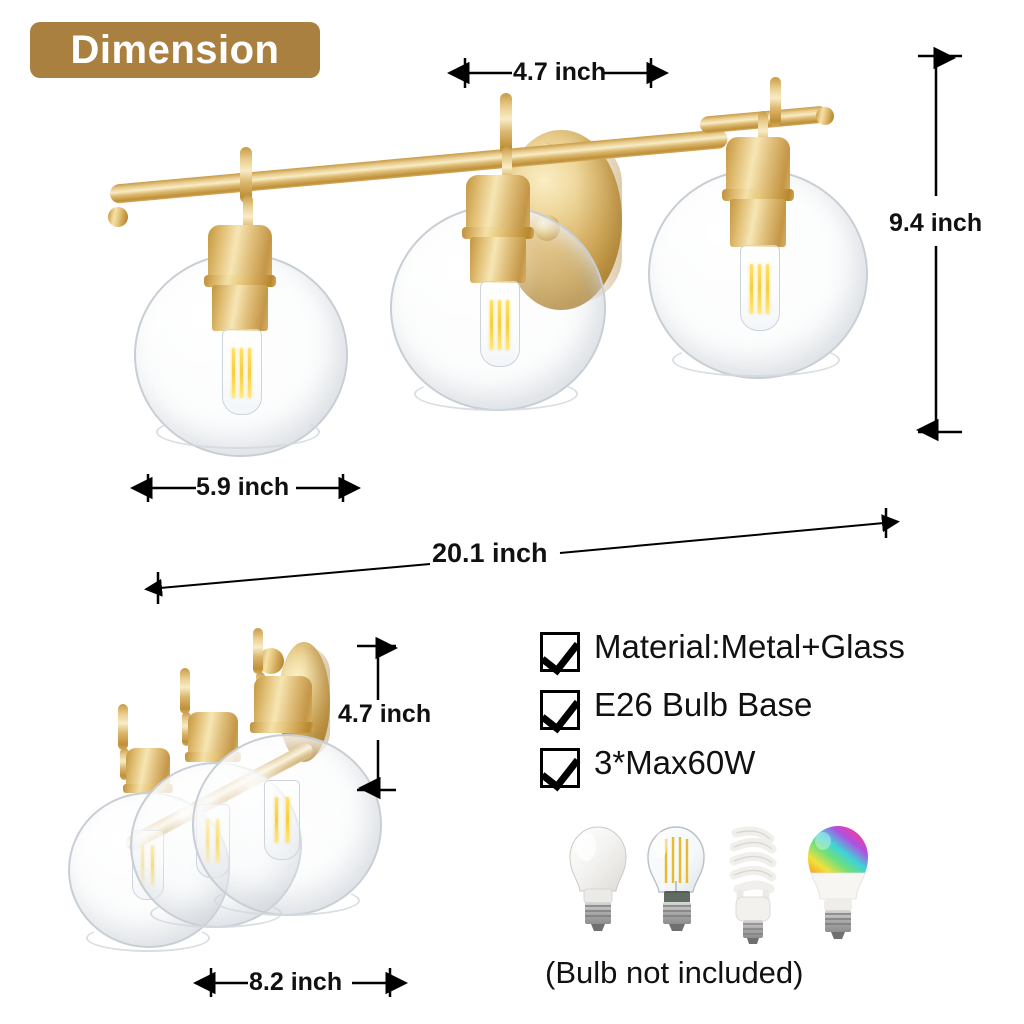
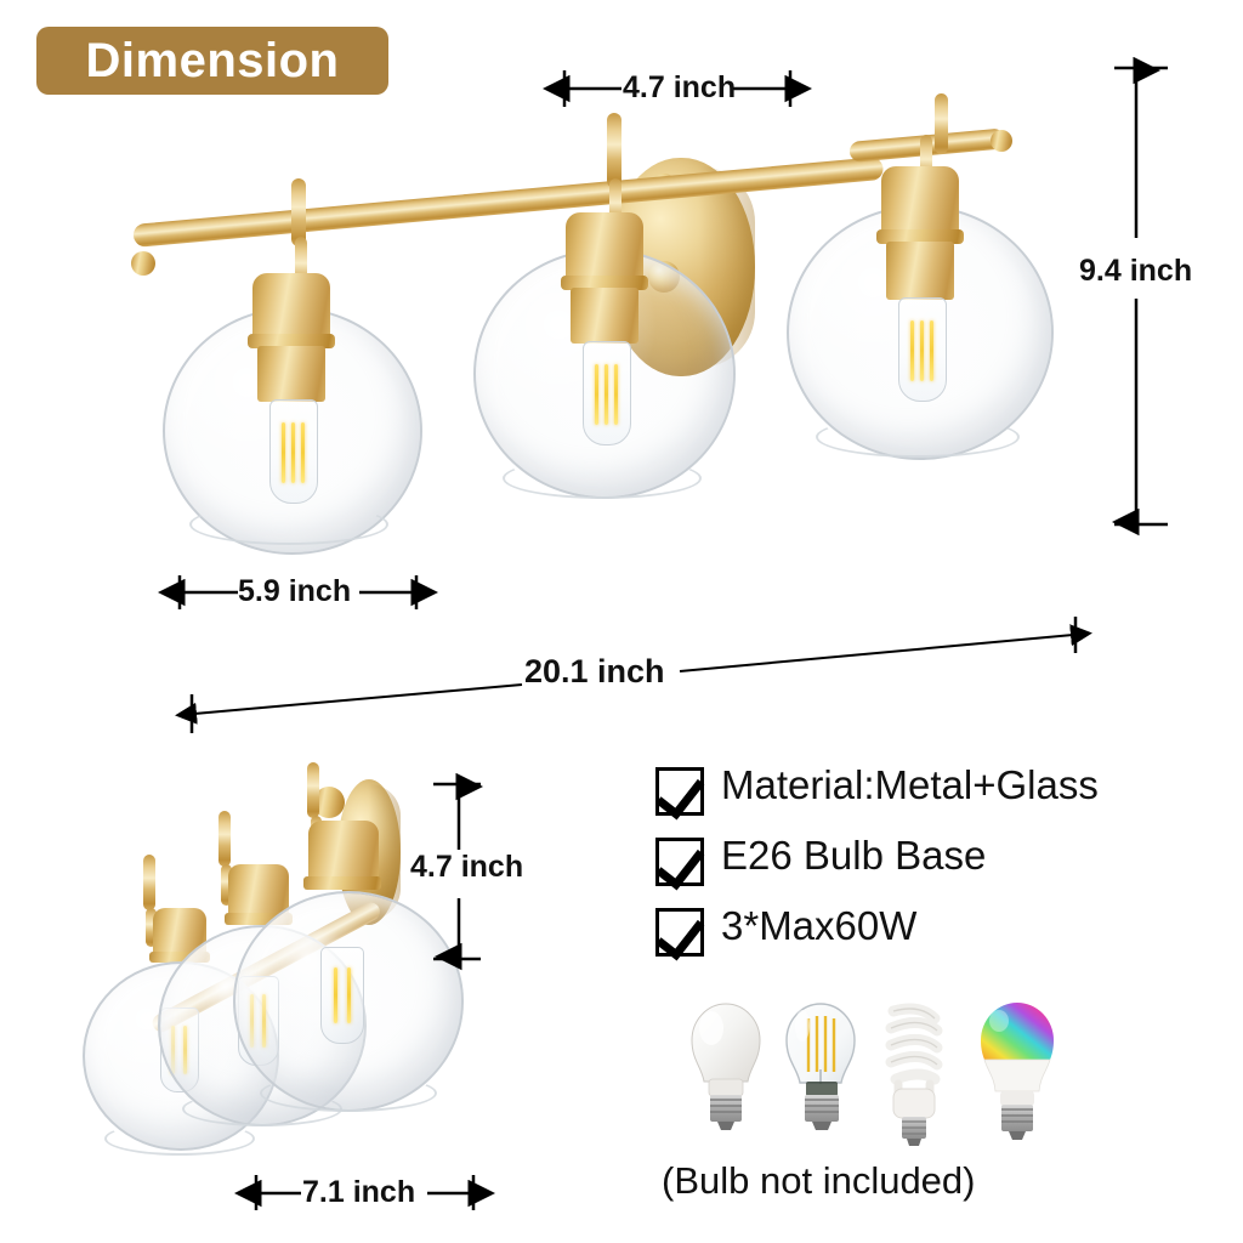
  Dimension
  4.7 inch
  9.4 inch
  5.9 inch
  20.1 inch
  4.7 inch
- 8.2 inch
+ 7.1 inch
  Material:Metal+Glass
  E26 Bulb Base
  3*Max60W
  (Bulb not included)
